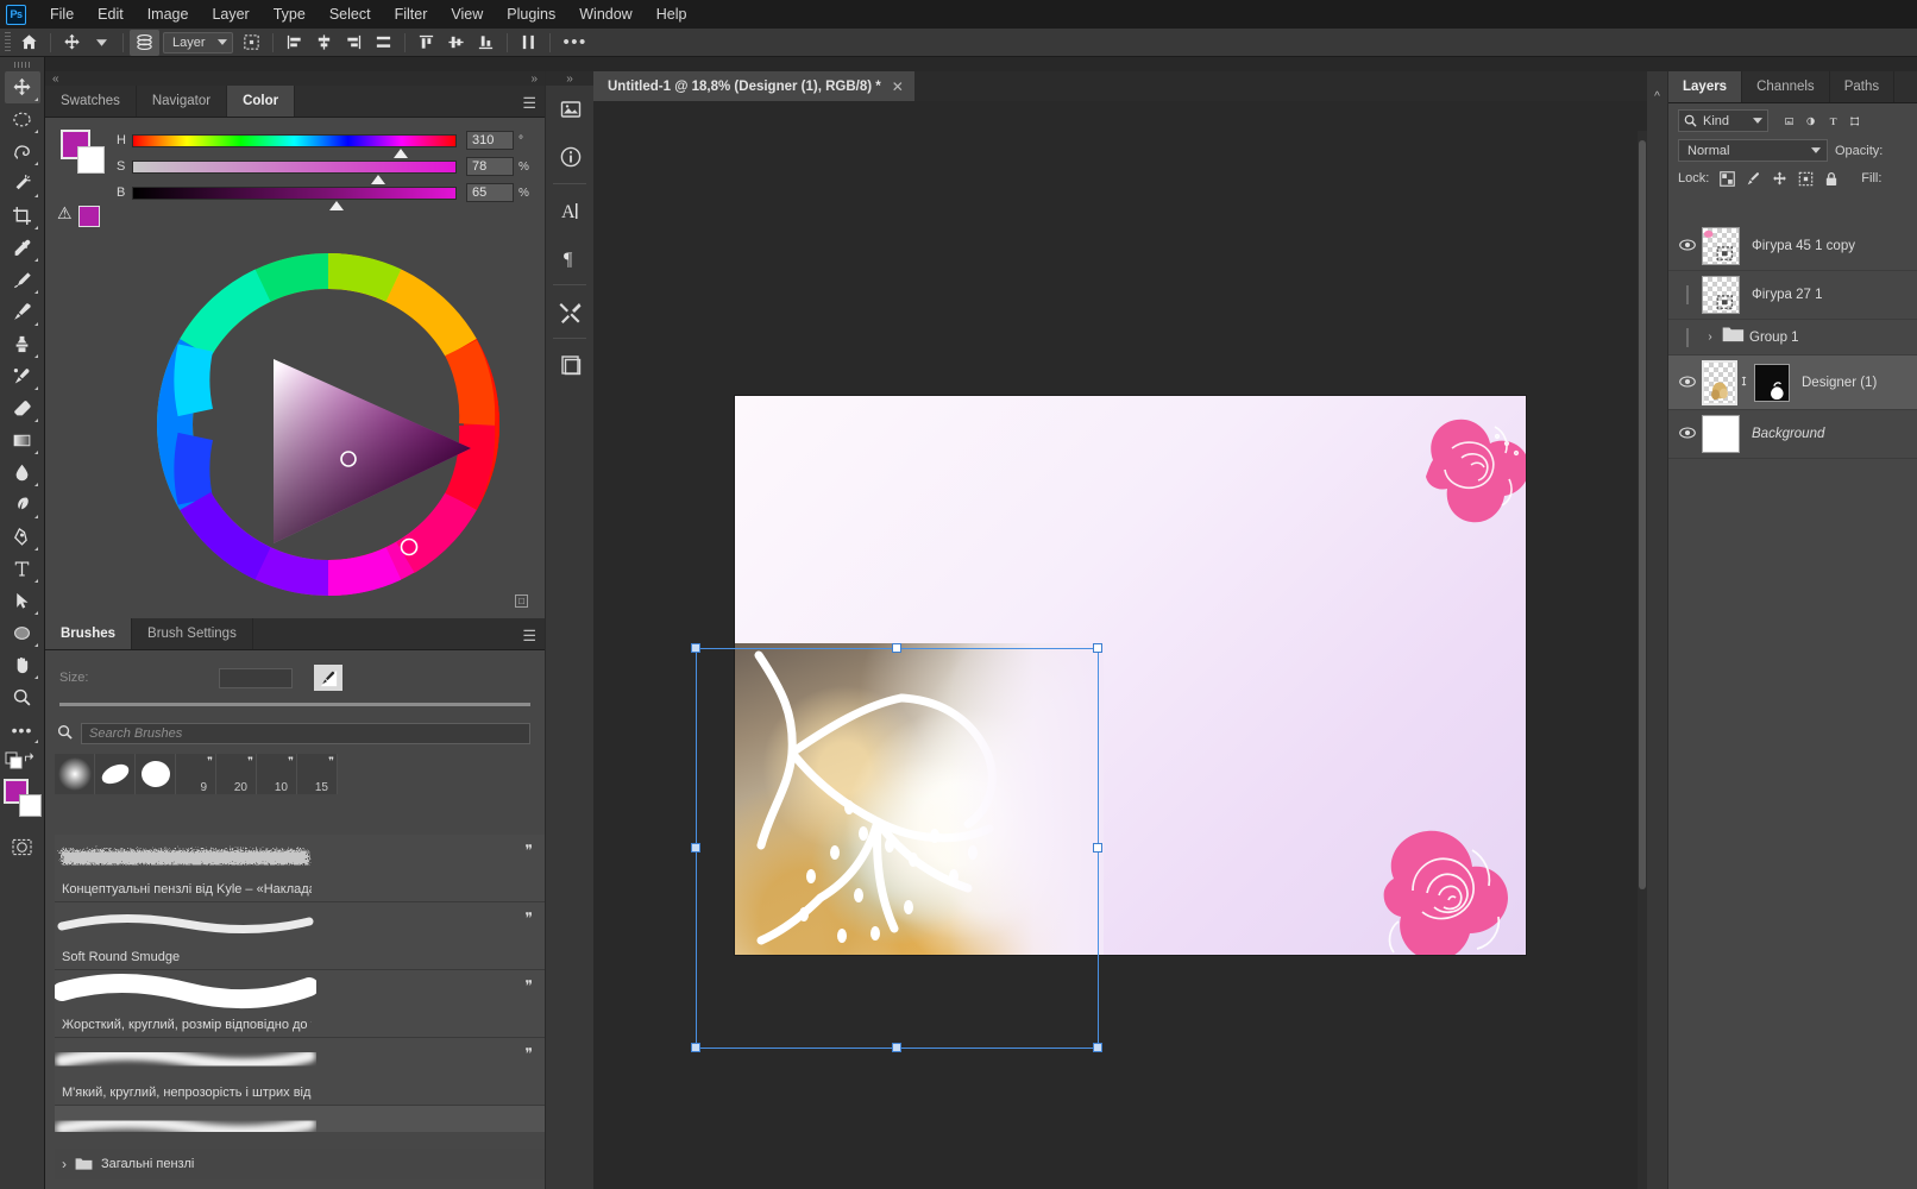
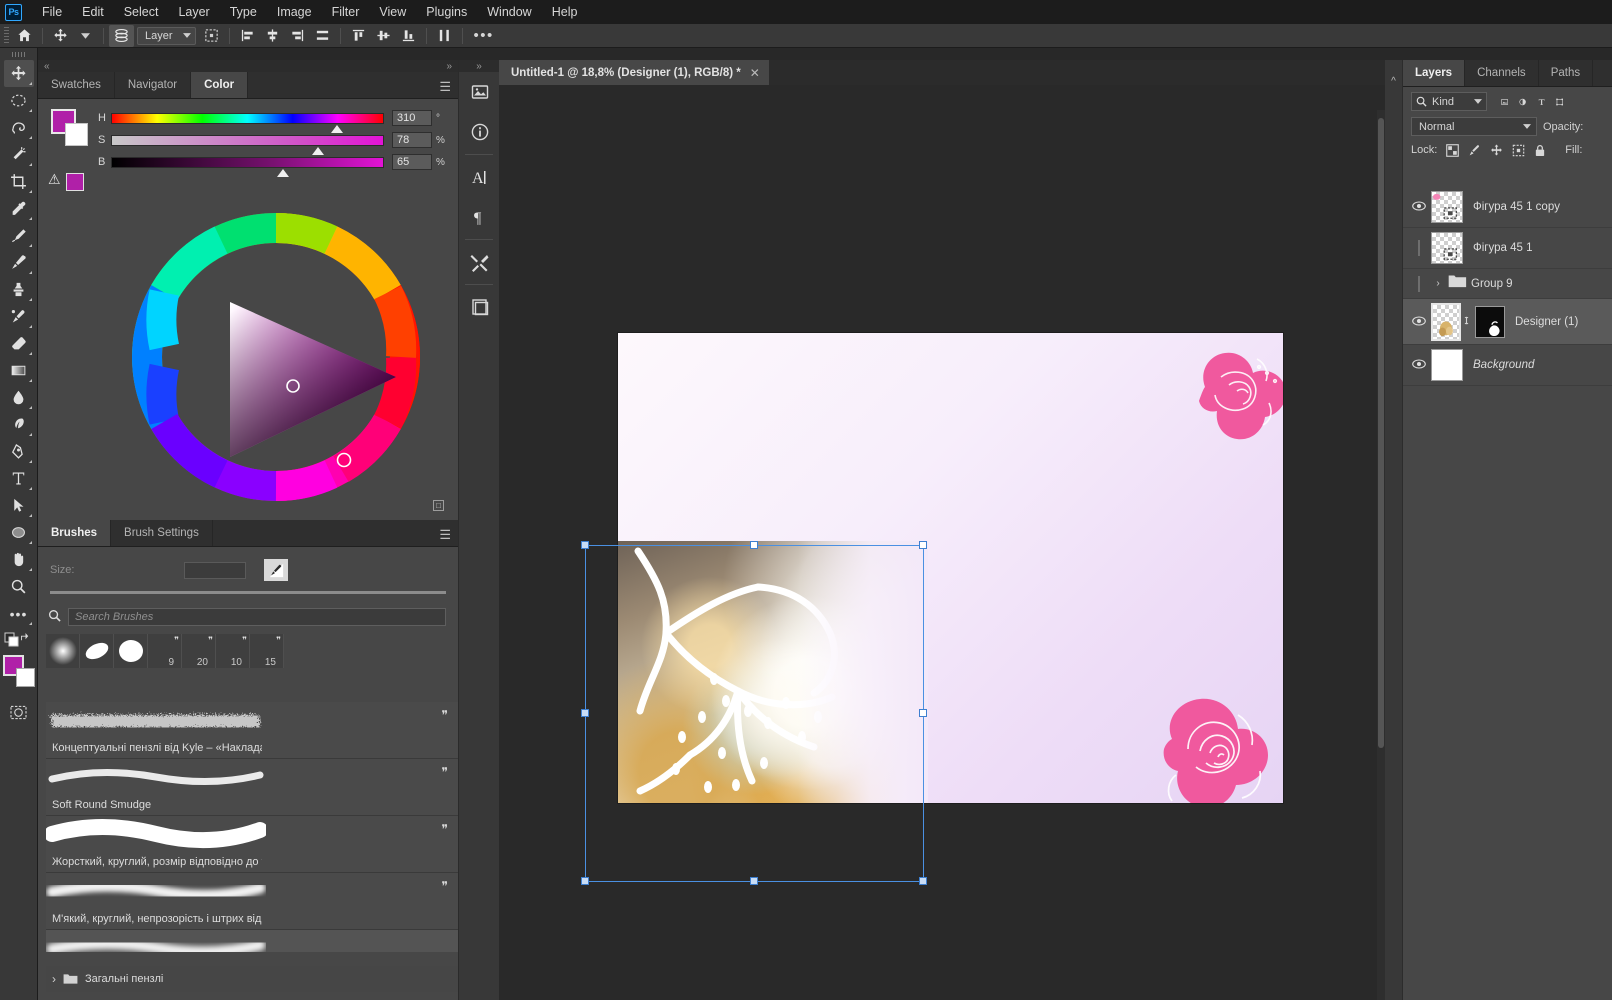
  Ps
  File
  Edit
- Image
+ Select
  Layer
  Type
- Select
+ Image
  Filter
  View
  Plugins
  Window
  Help
  Layer
  •••
  •••
  «
  »
  Swatches
  Navigator
  Color
  ☰
  H
  310
  °
  S
  78
  %
  B
  65
  %
  ⚠
  □
  Brushes
  Brush Settings
  ☰
  Size:
  Search Brushes
  ❞
  9
  ❞
  20
  ❞
  10
  ❞
  15
  ❞
  Концептуальні пензлі від Kyle – «Наклад
  ❞
  Soft Round Smudge
  ❞
  Жорсткий, круглий, розмір відповідно до
  ❞
  М'який, круглий, непрозорість і штрих від
  ›
  Загальні пензлі
  »
  A
  ¶
  Untitled-1 @ 18,8% (Designer (1), RGB/8) *
  ✕
  ^
  Layers
  Channels
  Paths
  Kind
  Normal
  Opacity:
  Lock:
  Fill:
  Фігура 45 1 copy
- Фігура 27 1
+ Фігура 45 1
  ›
- Group 1
+ Group 9
  Designer (1)
  Background
